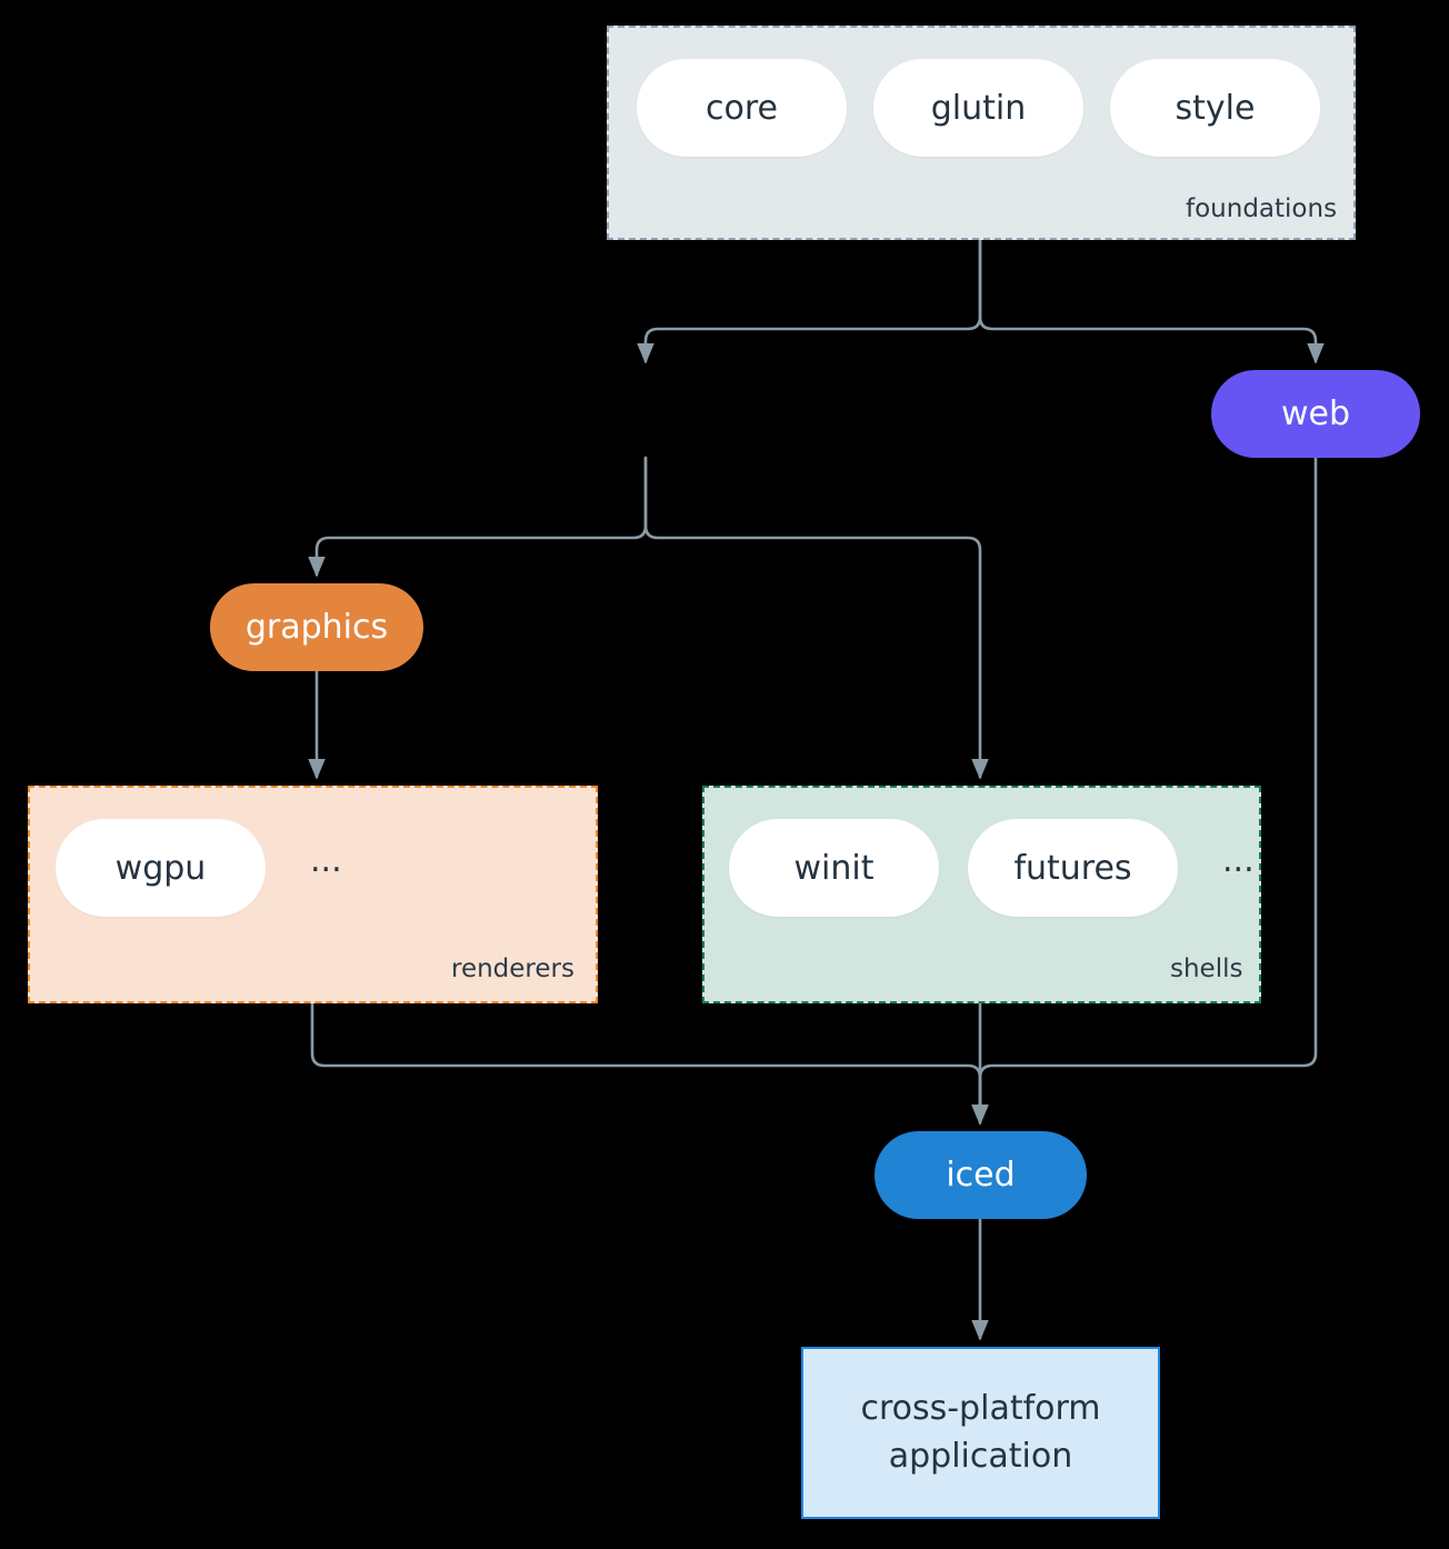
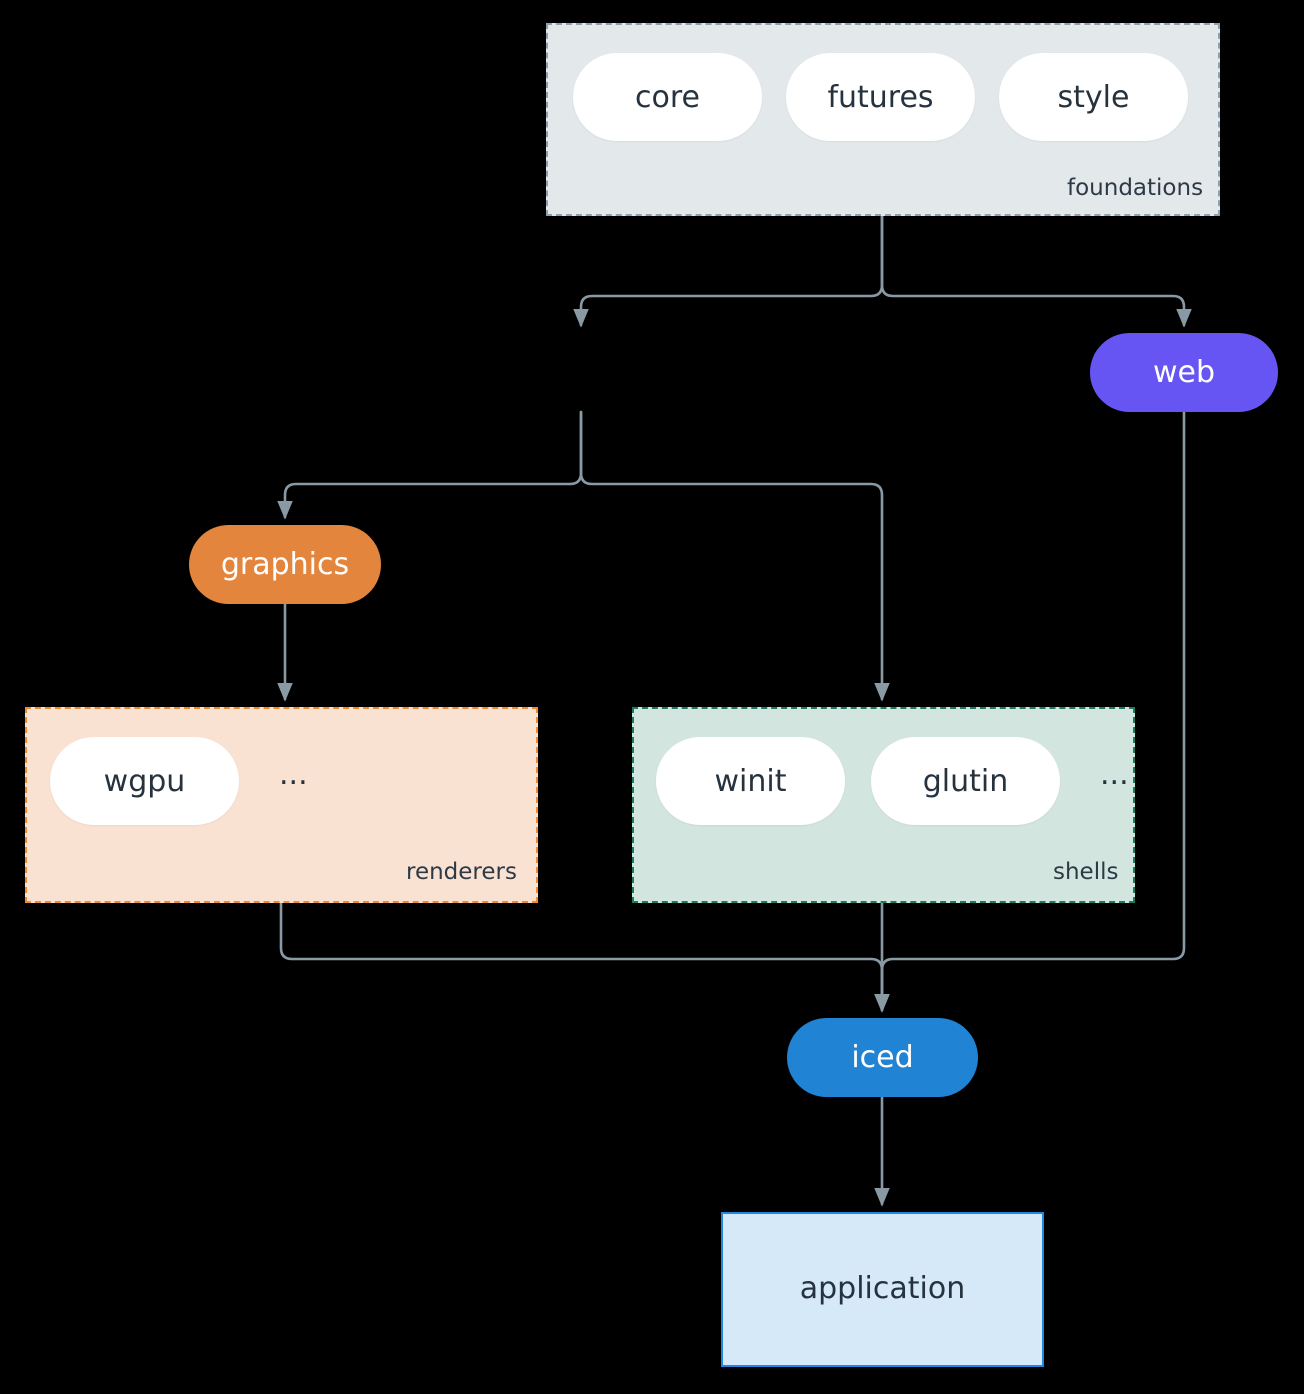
  core
- glutin
+ futures
  style
  foundations
  wgpu
  ...
  renderers
  winit
- futures
+ glutin
  ...
  shells
  web
  graphics
  iced
- cross-platform
  application
